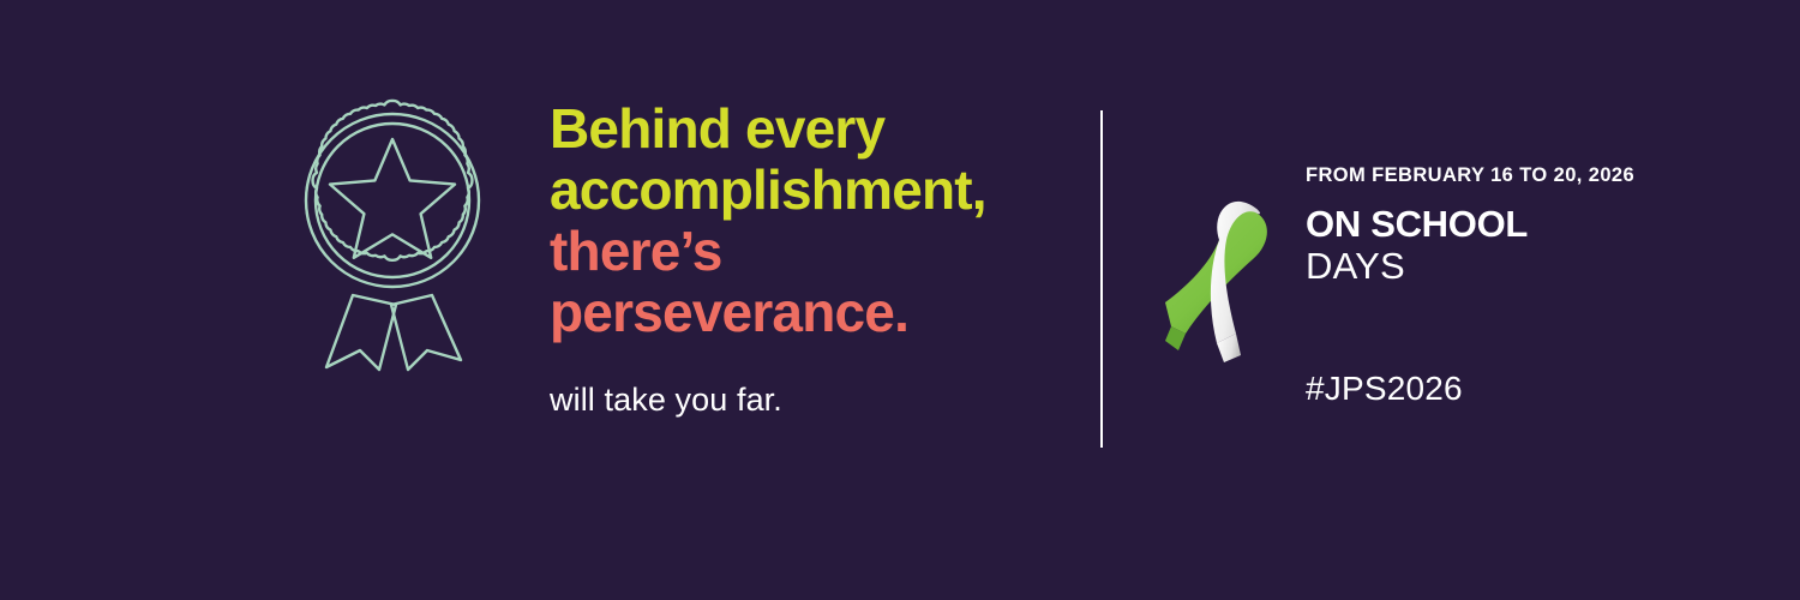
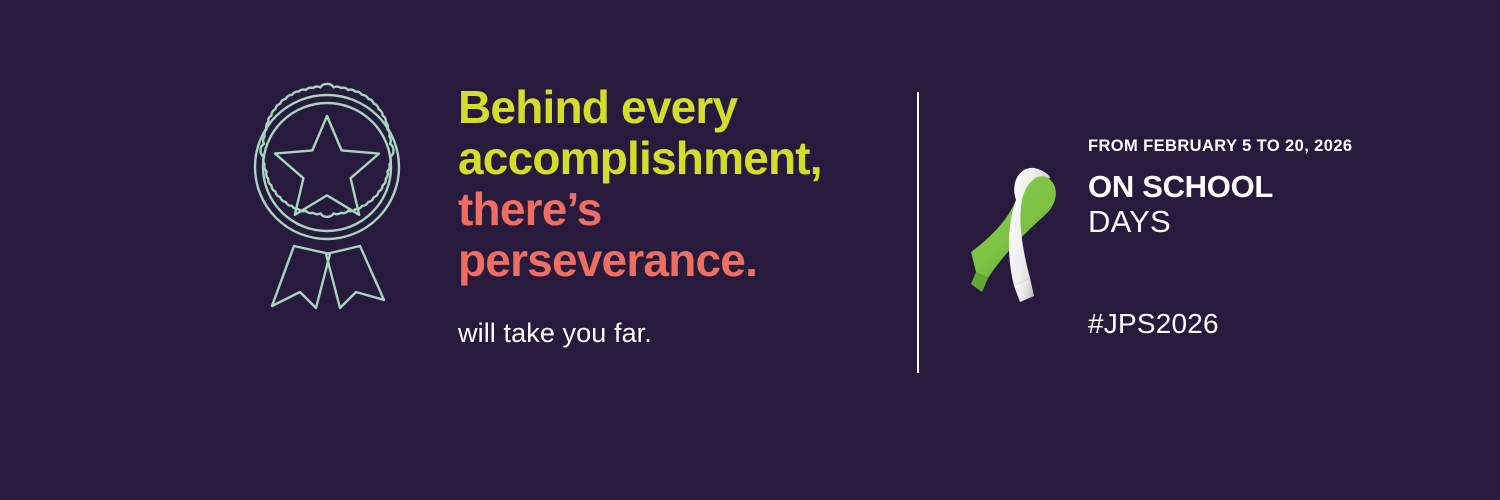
  Behind every
  accomplishment,
  there’s
  perseverance.
  will take you far.
- FROM FEBRUARY 16 TO 20, 2026
+ FROM FEBRUARY 5 TO 20, 2026
  ON SCHOOL
  DAYS
  #JPS2026
